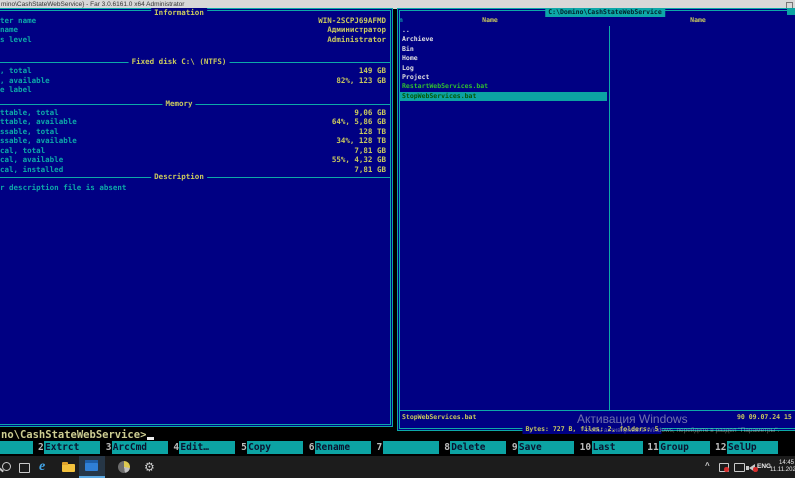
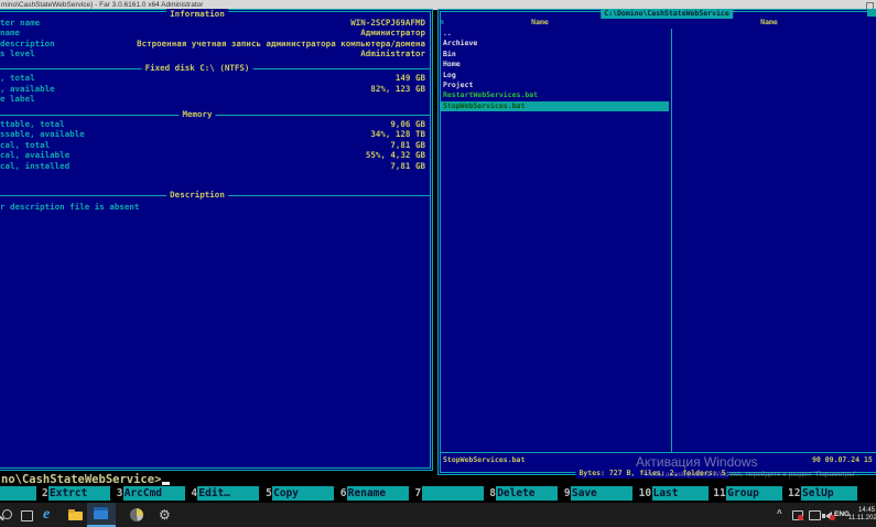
  Information
  ter name
  WIN-2SCPJ69AFMD
  name
  Администратор
+ description
+ Встроенная учетная запись администратора компьютера/домена
  s level
  Administrator
  Fixed disk C:\ (NTFS)
  , total
  149 GB
  , available
  82%, 123 GB
  e label
  Memory
  ttable, total
  9,06 GB
- ttable, available
- 64%, 5,86 GB
- ssable, total
- 128 TB
  ssable, available
  34%, 128 TB
  cal, total
  7,81 GB
  cal, available
  55%, 4,32 GB
  cal, installed
  7,81 GB
  Description
  r description file is absent
  C:\Domino\CashStateWebService
  n
  Name
  Name
  ..
  Archieve
  Bin
  Home
  Project
  RestartWebServices.bat
  StopWebServices.bat
  StopWebServices.bat
  90 09.07.24 15
  Bytes: 727 B, files: 2, folders: 5
  no\CashStateWebService>
  2
  Extrct
  3
  ArcCmd
  4
  Edit…
  5
  Copy
  6
  Rename
  7
  8
  Delete
  9
  Save
  10
  Last
  11
  Group
  12
  SelUp
  Активация Windows
  e
  ⚙
  ^
